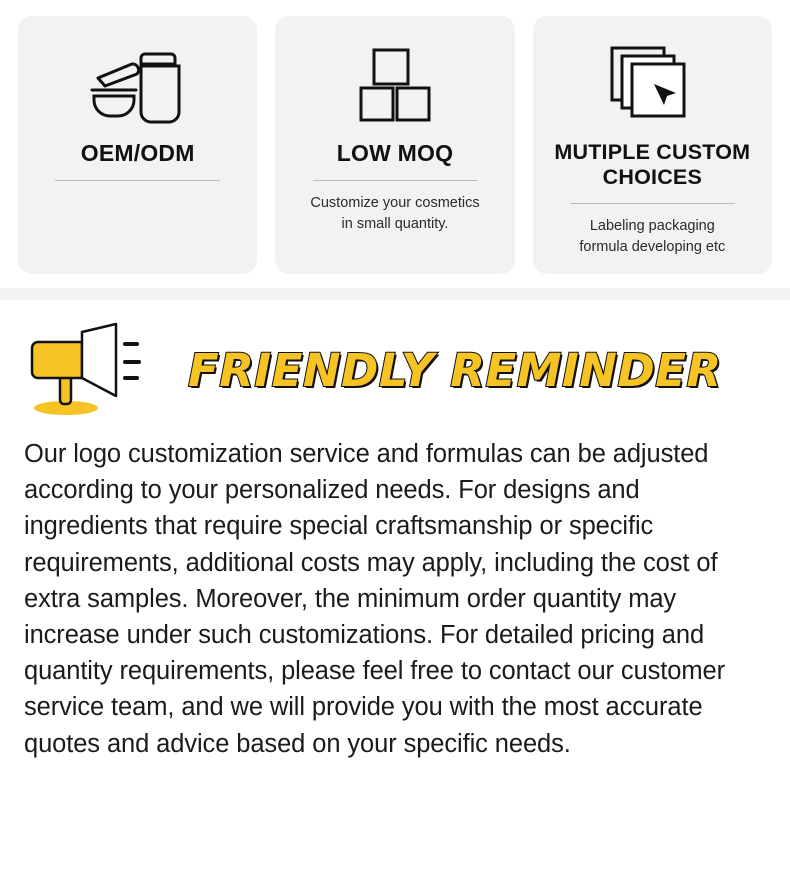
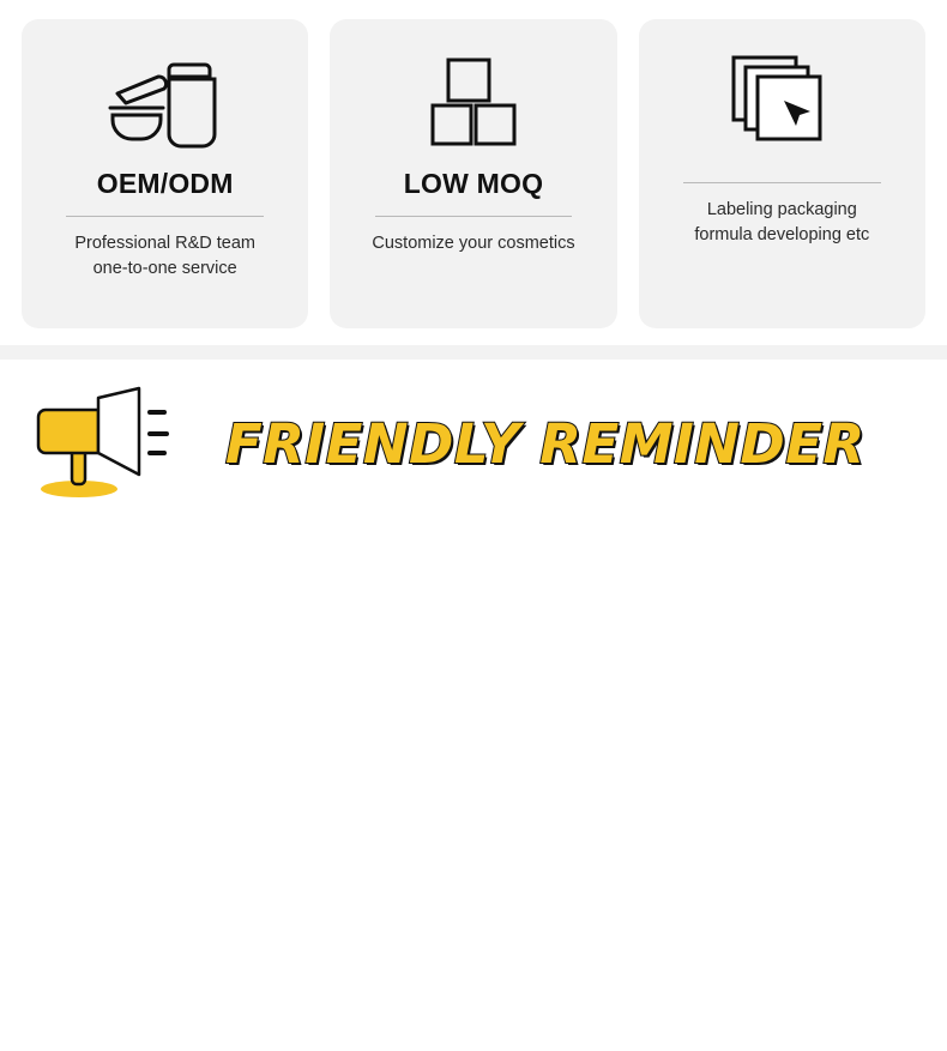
  OEM/ODM
+ Professional R&D team
+ one-to-one service
  LOW MOQ
  Customize your cosmetics
- in small quantity.
- MUTIPLE CUSTOM CHOICES
  Labeling packaging
  formula developing etc
  FRIENDLY REMINDER
- Our logo customization service and formulas can be adjusted according to your personalized needs. For designs and ingredients that require special craftsmanship or specific requirements, additional costs may apply, including the cost of extra samples. Moreover, the minimum order quantity may increase under such customizations. For detailed pricing and quantity requirements, please feel free to contact our customer service team, and we will provide you with the most accurate quotes and advice based on your specific needs.
